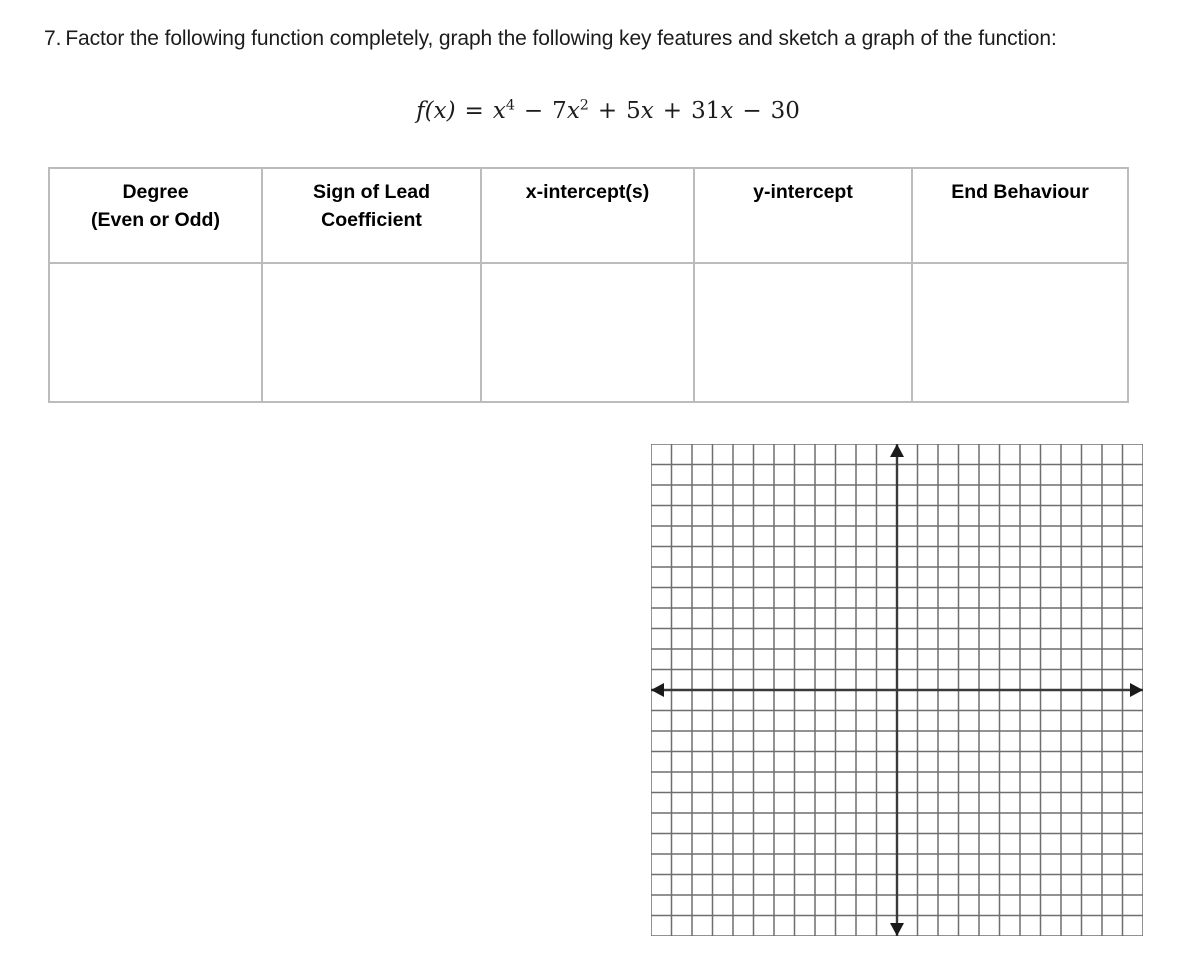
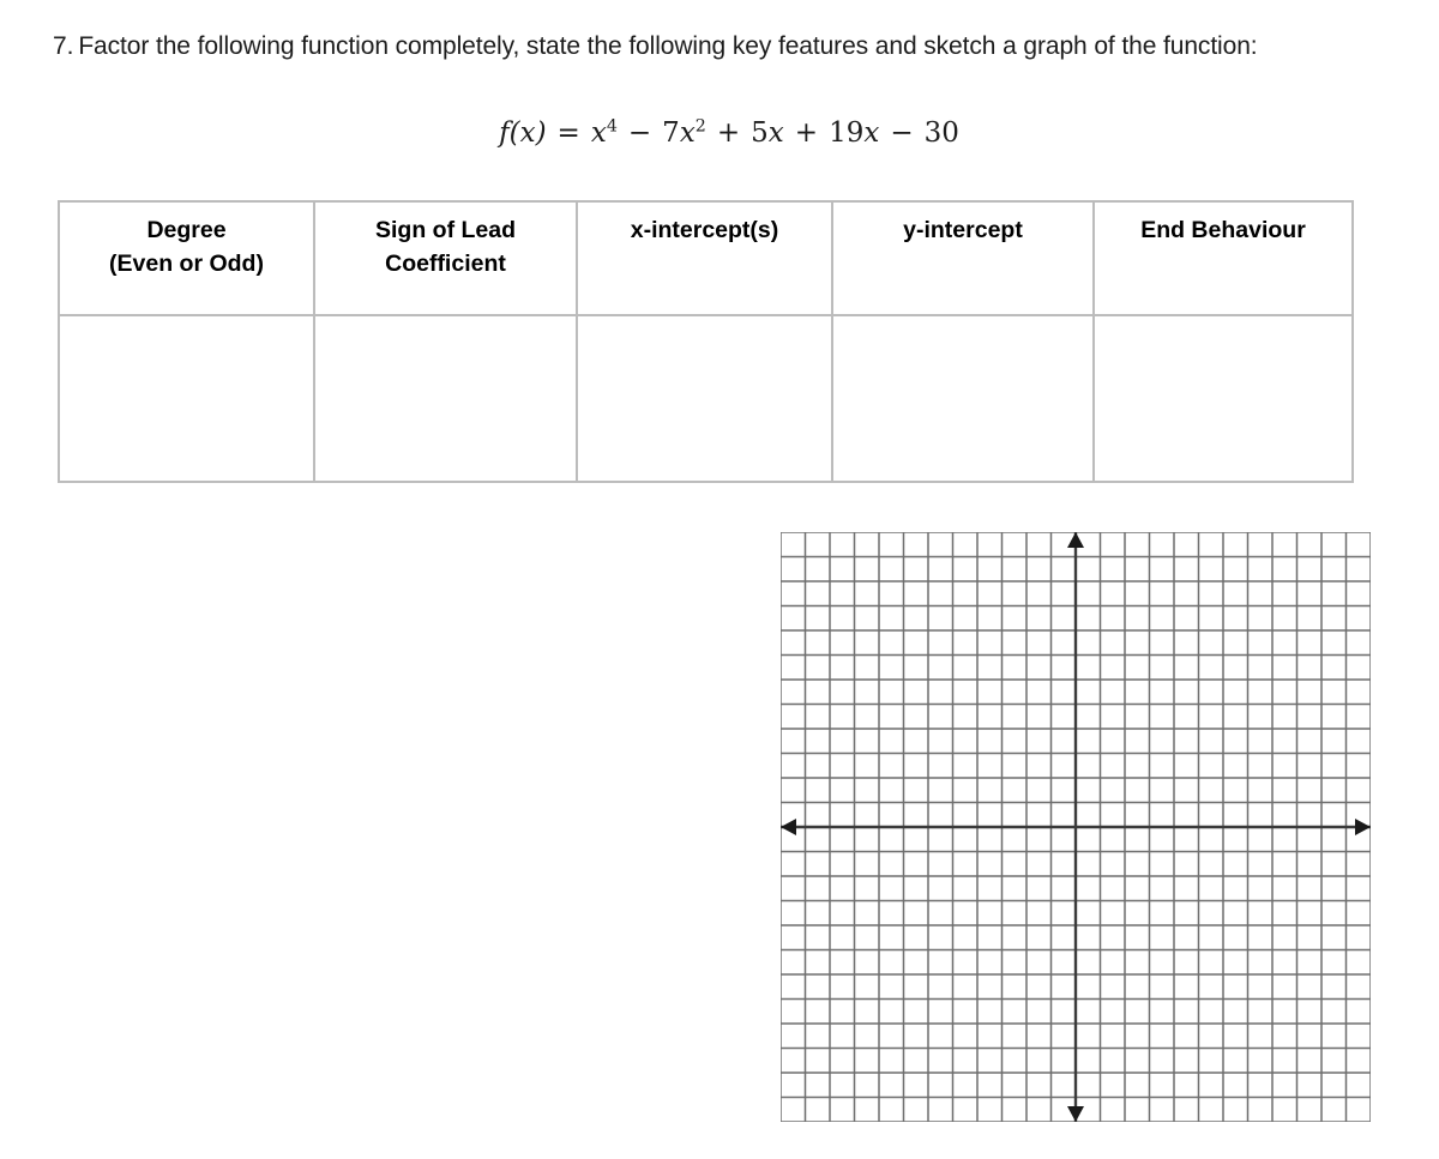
- 7. Factor the following function completely, graph the following key features and sketch a graph of the function:
+ 7. Factor the following function completely, state the following key features and sketch a graph of the function:
- f(x) = x4 − 7x2 + 5x + 31x − 30
+ f(x) = x4 − 7x2 + 5x + 19x − 30
  Degree (Even or Odd)	Sign of Lead Coefficient	x-intercept(s)	y-intercept	End Behaviour
